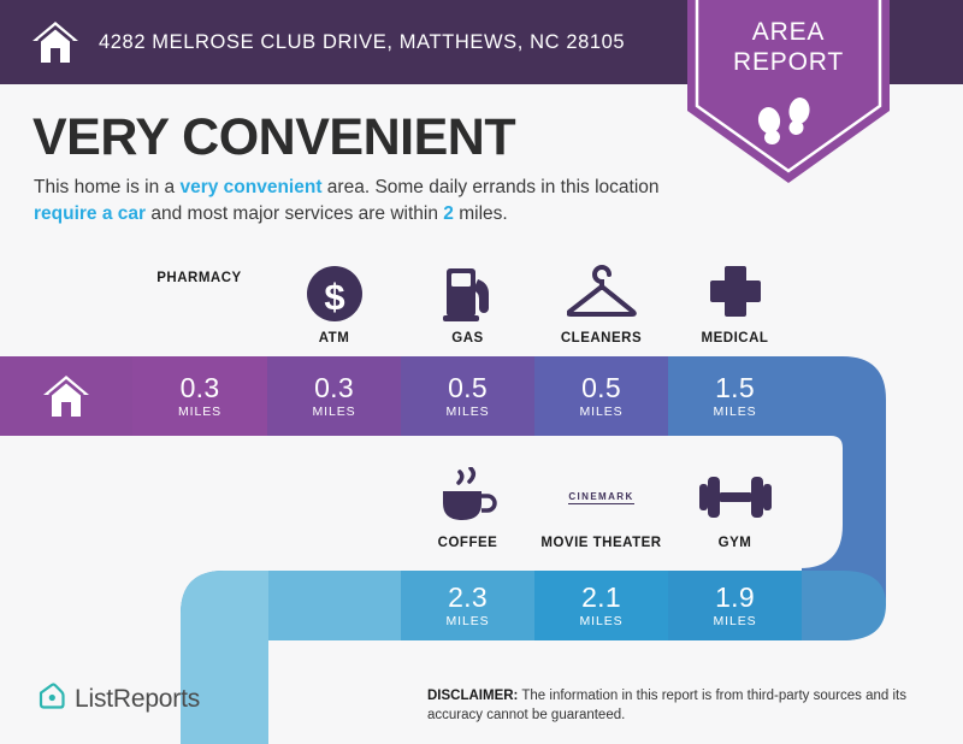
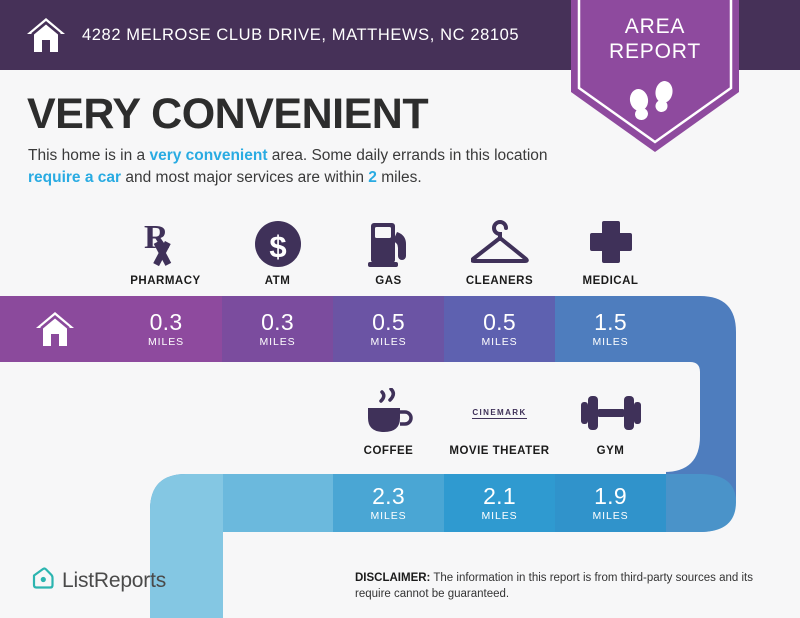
  4282 MELROSE CLUB DRIVE, MATTHEWS, NC 28105
  AREA
  REPORT
  VERY CONVENIENT
  This home is in a very convenient area. Some daily errands in this location require a car and most major services are within 2 miles.
  0.3
  MILES
  0.3
  MILES
  0.5
  MILES
  0.5
  MILES
  1.5
  MILES
  2.3
  MILES
  2.1
  MILES
  1.9
  MILES
+ R
  PHARMACY
  $
  ATM
  GAS
  CLEANERS
  MEDICAL
  COFFEE
  CINEMARK
  MOVIE THEATER
  GYM
  ListReports
- DISCLAIMER: The information in this report is from third-party sources and its accuracy cannot be guaranteed.
+ DISCLAIMER: The information in this report is from third-party sources and its require cannot be guaranteed.
